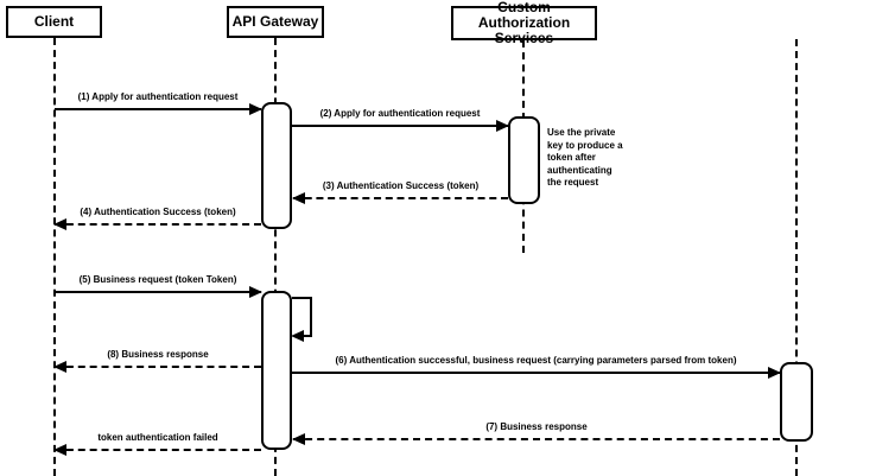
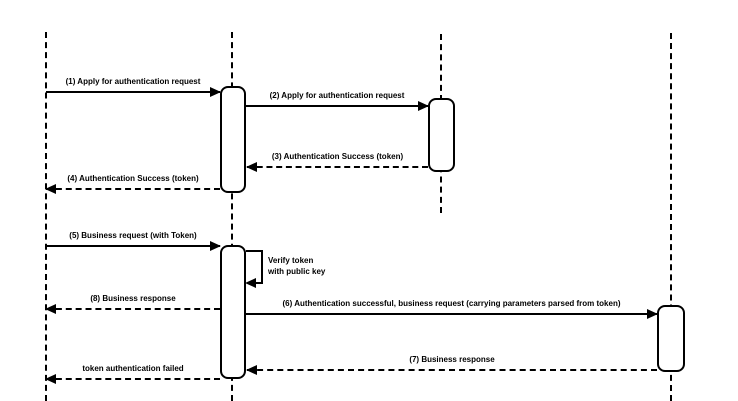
- Client
- API Gateway
- Custom Authorization Services
  (1) Apply for authentication request
  (2) Apply for authentication request
  (3) Authentication Success (token)
  (4) Authentication Success (token)
- (5) Business request (token Token)
+ (5) Business request (with Token)
+ Verify token
+ with public key
  (8) Business response
  (6) Authentication successful, business request (carrying parameters parsed from token)
  (7) Business response
  token authentication failed
- Use the private
- key to produce a
- token after
- authenticating
- the request
